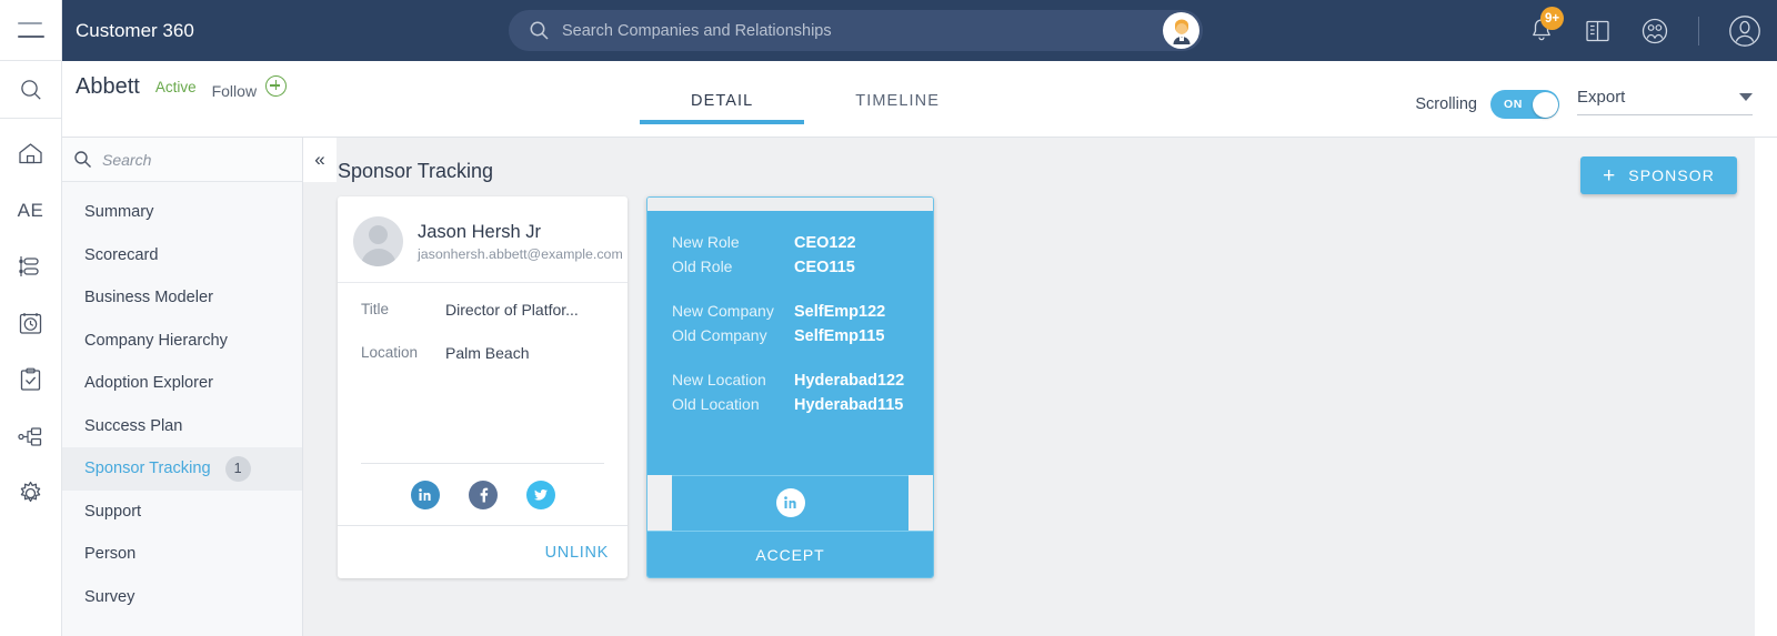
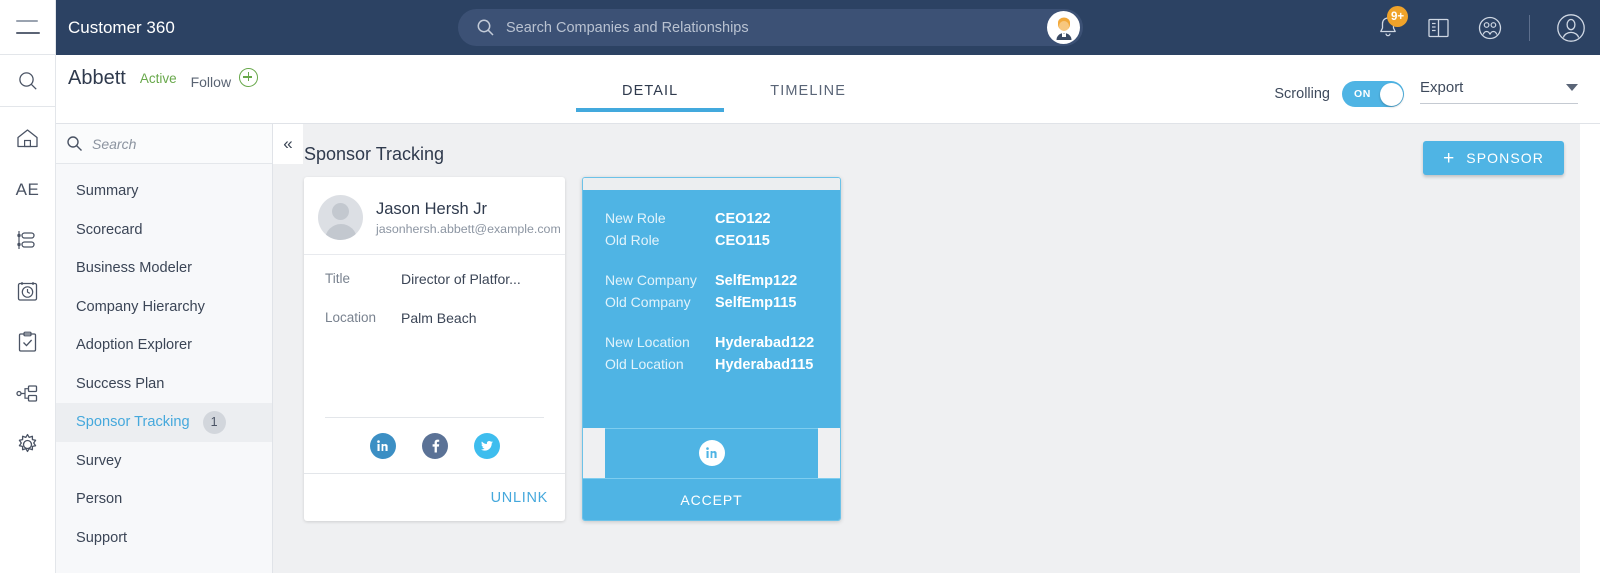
  AE
  Customer 360
  Search Companies and Relationships
  9+
  Abbett
  Active
  Follow
  DETAIL
  TIMELINE
  Scrolling
  ON
  Export
  Search
  Summary
  Scorecard
  Business Modeler
  Company Hierarchy
  Adoption Explorer
  Success Plan
  Sponsor Tracking
  1
- Support
+ Survey
  Person
- Survey
+ Support
  «
  Sponsor Tracking
  +
  SPONSOR
  Jason Hersh Jr
  jasonhersh.abbett@example.com
  Title
  Director of Platfor...
  Location
  Palm Beach
  UNLINK
  New Role
  CEO122
  Old Role
  CEO115
  New Company
  SelfEmp122
  Old Company
  SelfEmp115
  New Location
  Hyderabad122
  Old Location
  Hyderabad115
  ACCEPT
